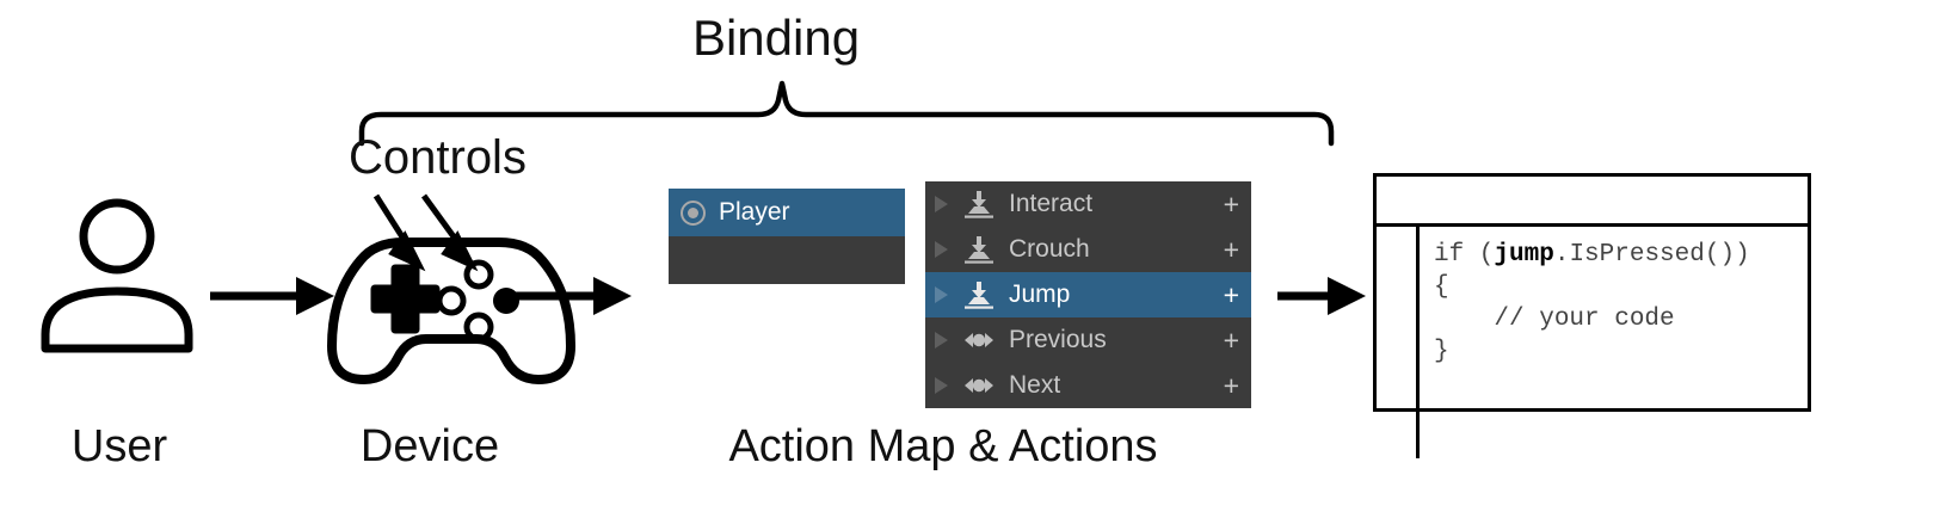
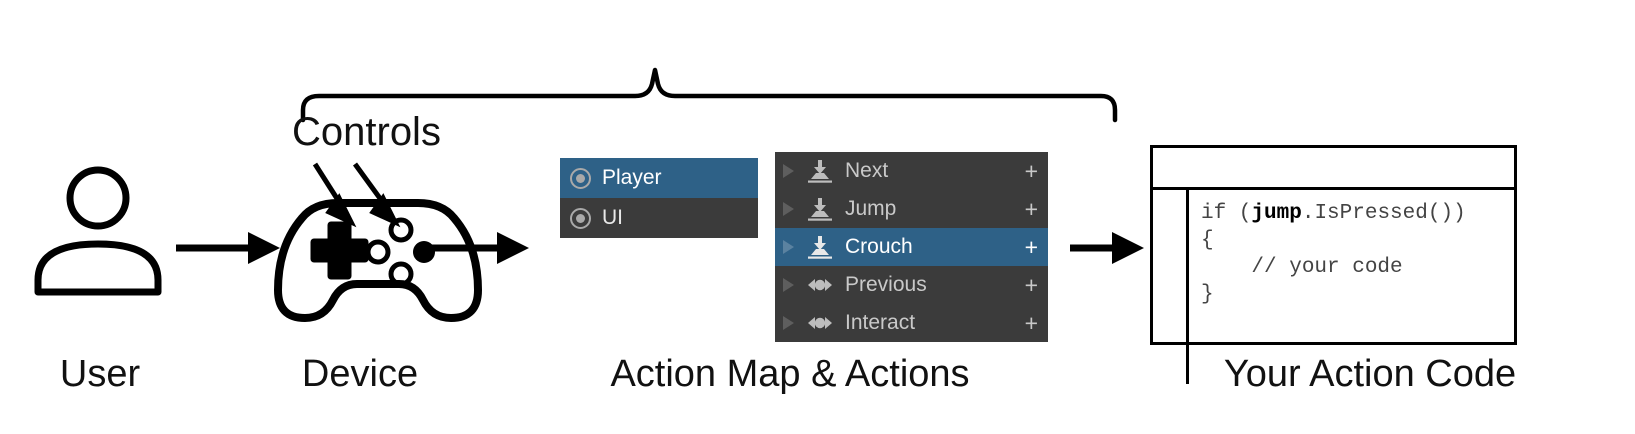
- Binding
  Controls
  Player
+ UI
- Interact
+ Next
  +
- Crouch
+ Jump
  +
- Jump
+ Crouch
  +
  Previous
  +
- Next
+ Interact
  +
  if (jump.IsPressed()) { // your code }
  User
  Device
  Action Map & Actions
+ Your Action Code
